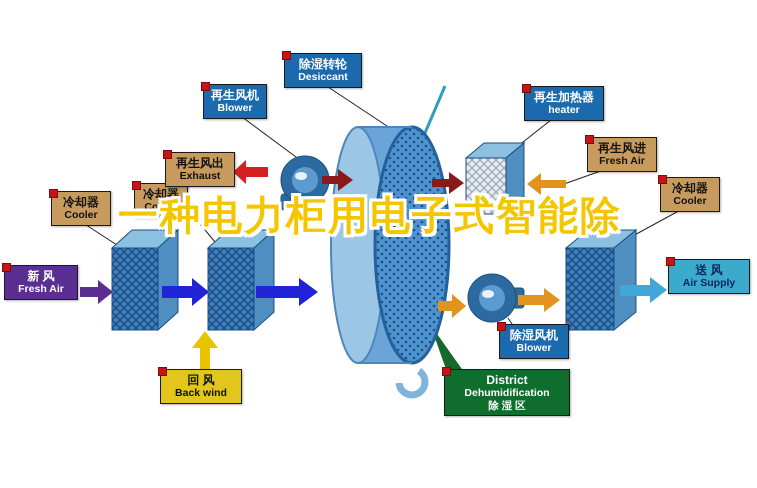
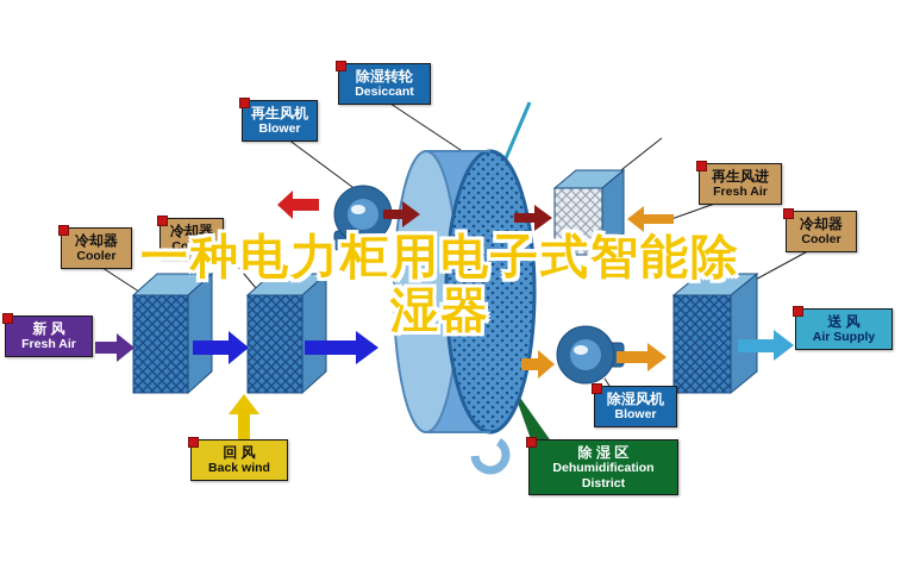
  再生风机
  Blower
  除湿转轮
  Desiccant
- 再生加热器
- heater
- 再生风出
- Exhaust
  再生风进
  Fresh Air
  冷却器
  Cooler
  冷却器
  Cooler
  冷却器
  Cooler
  新 风
  Fresh Air
  送 风
  Air Supply
  回 风
  Back wind
  除湿风机
  Blower
- District
+ 除 湿 区
  Dehumidification
- 除 湿 区
+ District
  一种电力柜用电子式智能除
+ 湿器
